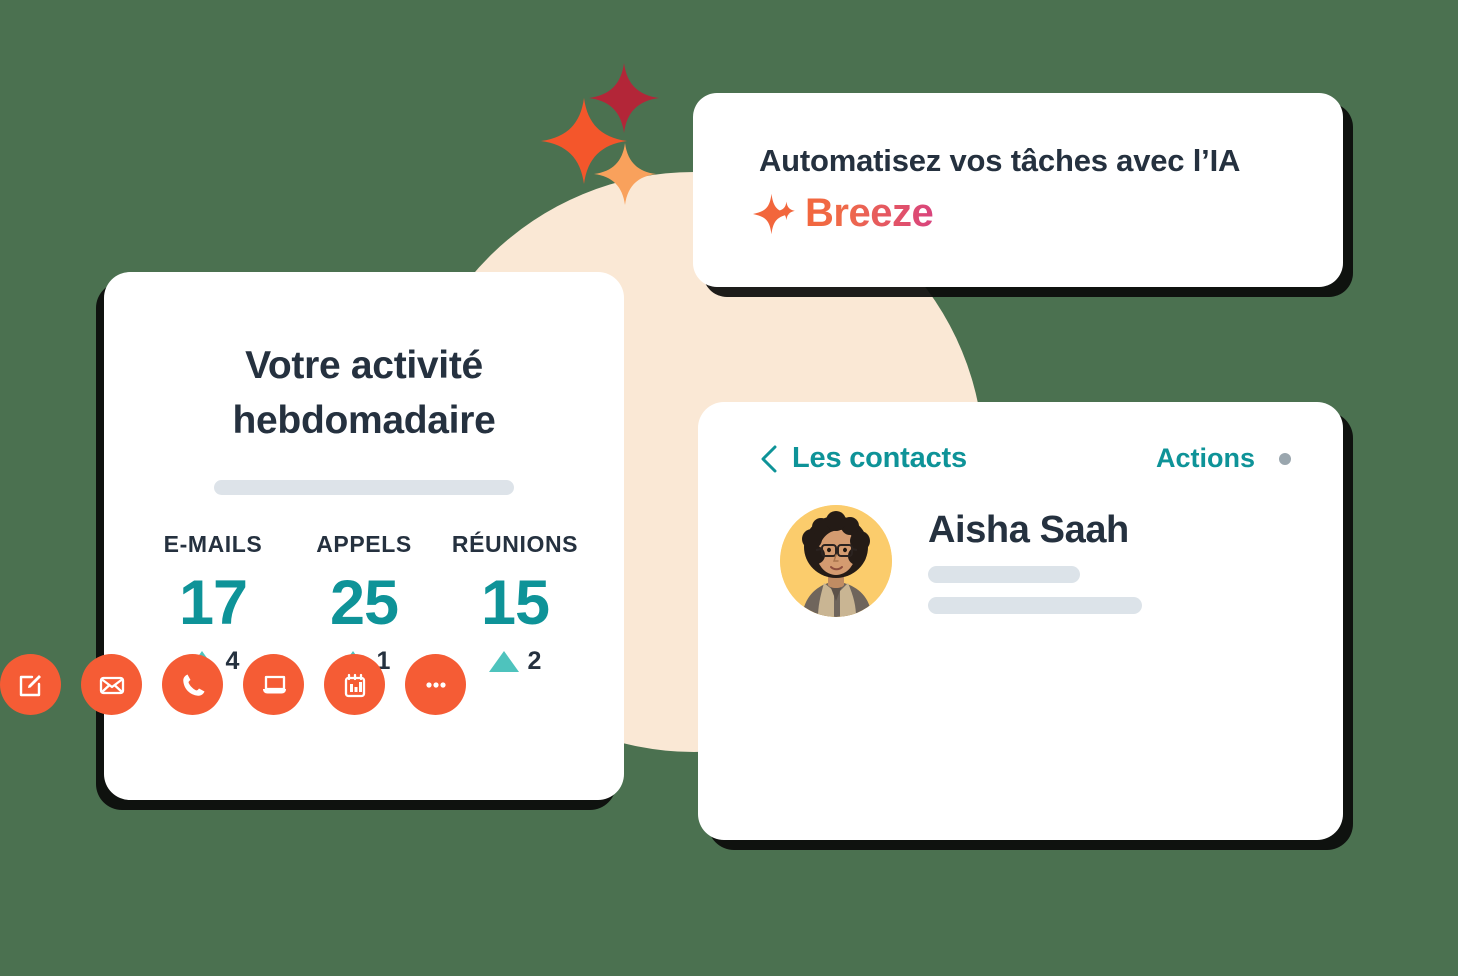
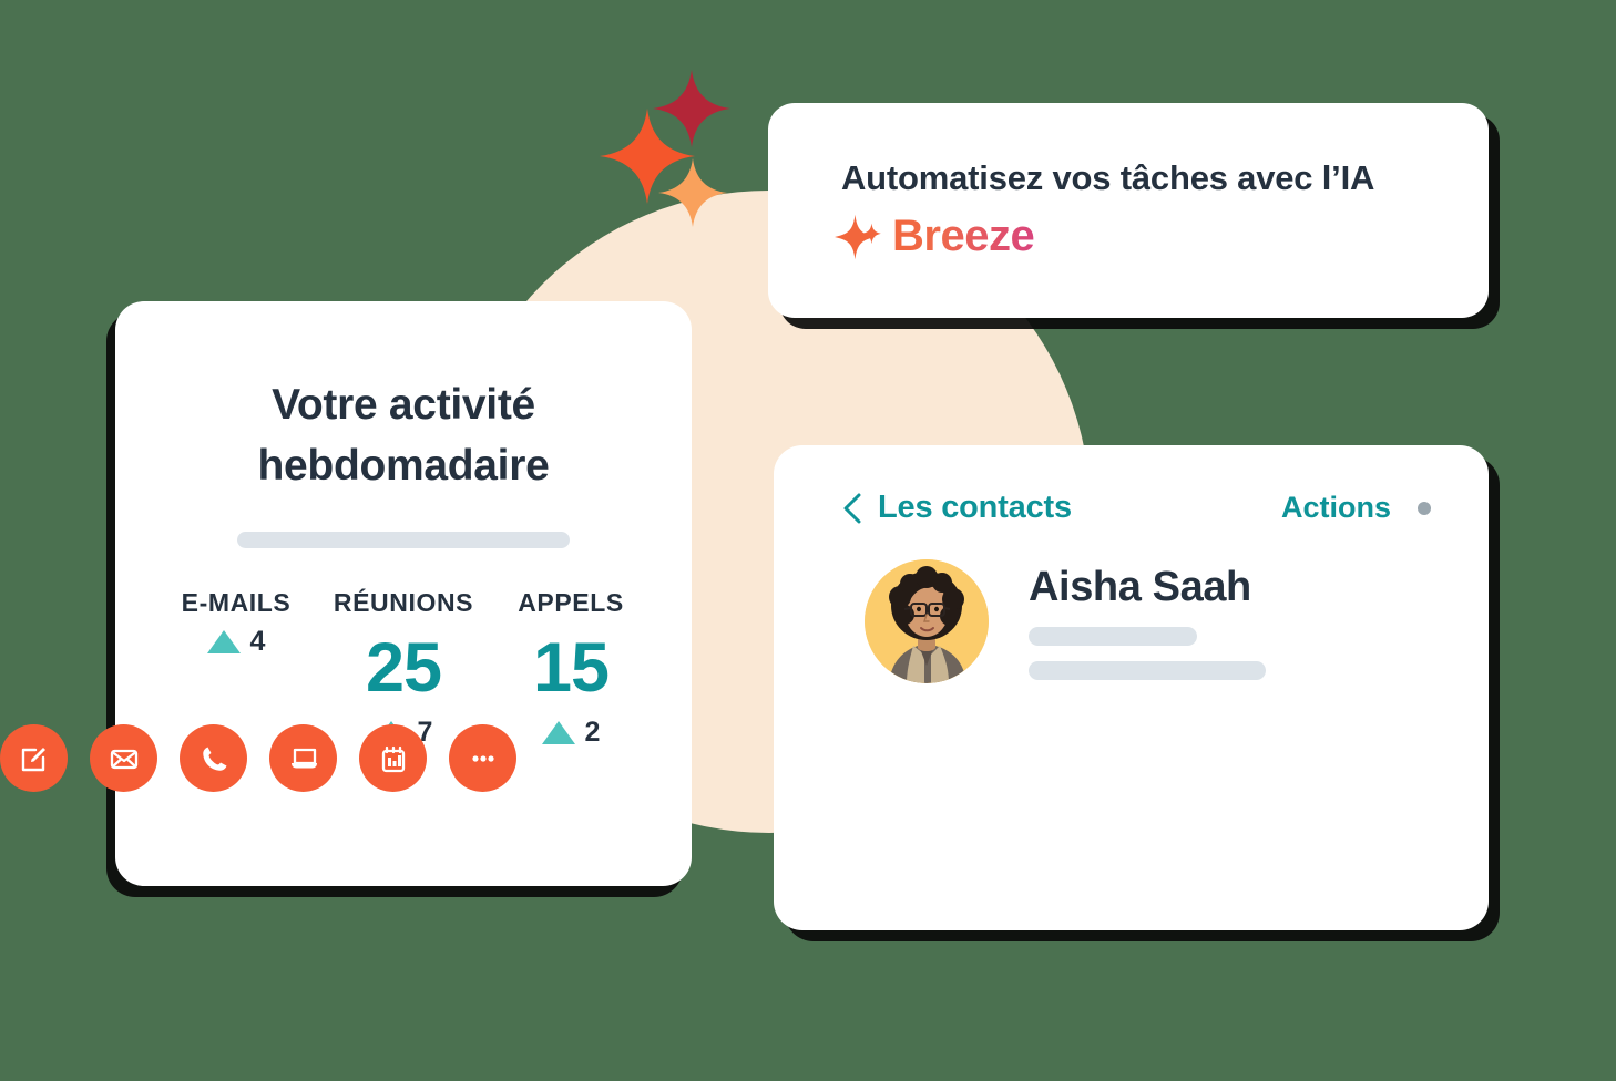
  Automatisez vos tâches avec l’IA
  Breeze
  Votre activité
  hebdomadaire
  E-MAILS
- 17
  4
- APPELS
+ RÉUNIONS
  25
- 1
+ 7
- RÉUNIONS
+ APPELS
  15
  2
  Les contacts
  Actions
  Aisha Saah
